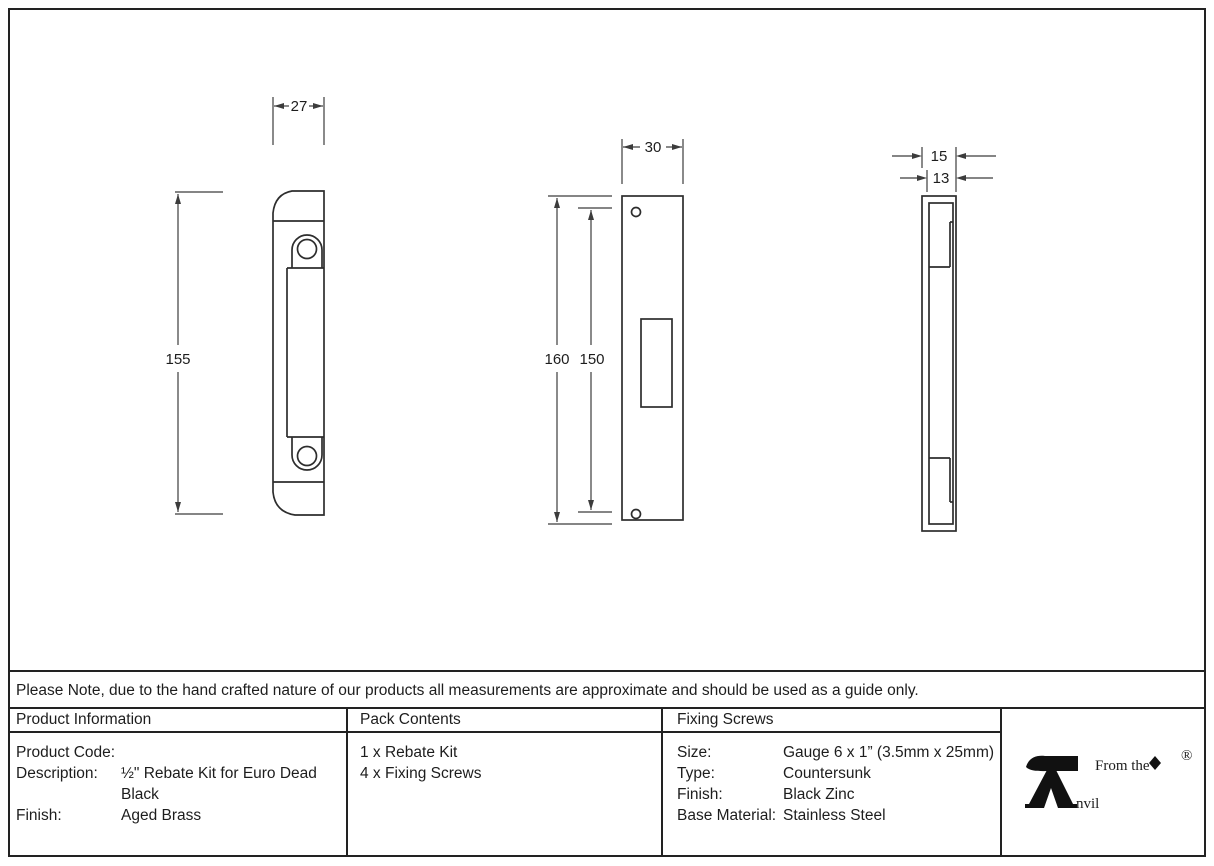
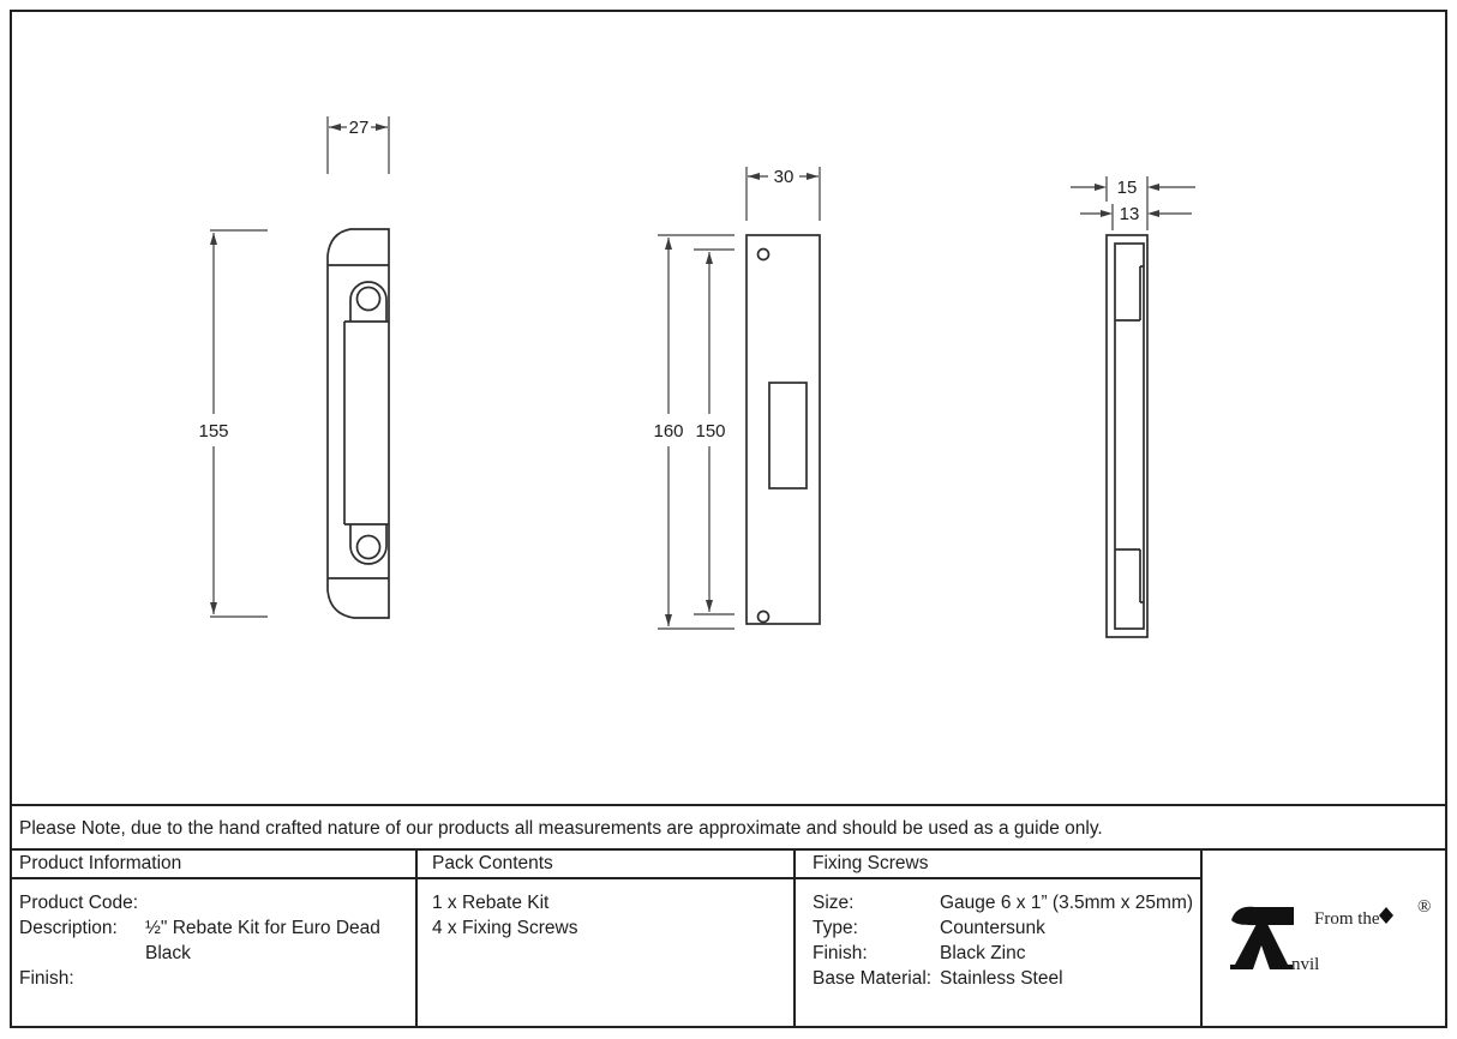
  27
  155
  30
  160
  150
  15
  13
  Please Note, due to the hand crafted nature of our products all measurements are approximate and should be used as a guide only.
  Product Information
  Product Code:
  Description:
  ½" Rebate Kit for Euro Dead Black
  Finish:
- Aged Brass
  Pack Contents
  1 x Rebate Kit
  4 x Fixing Screws
  Fixing Screws
  Size:
  Gauge 6 x 1” (3.5mm x 25mm)
  Type:
  Countersunk
  Finish:
  Black Zinc
  Base Material:
  Stainless Steel
  From the
  nvil
  ®
